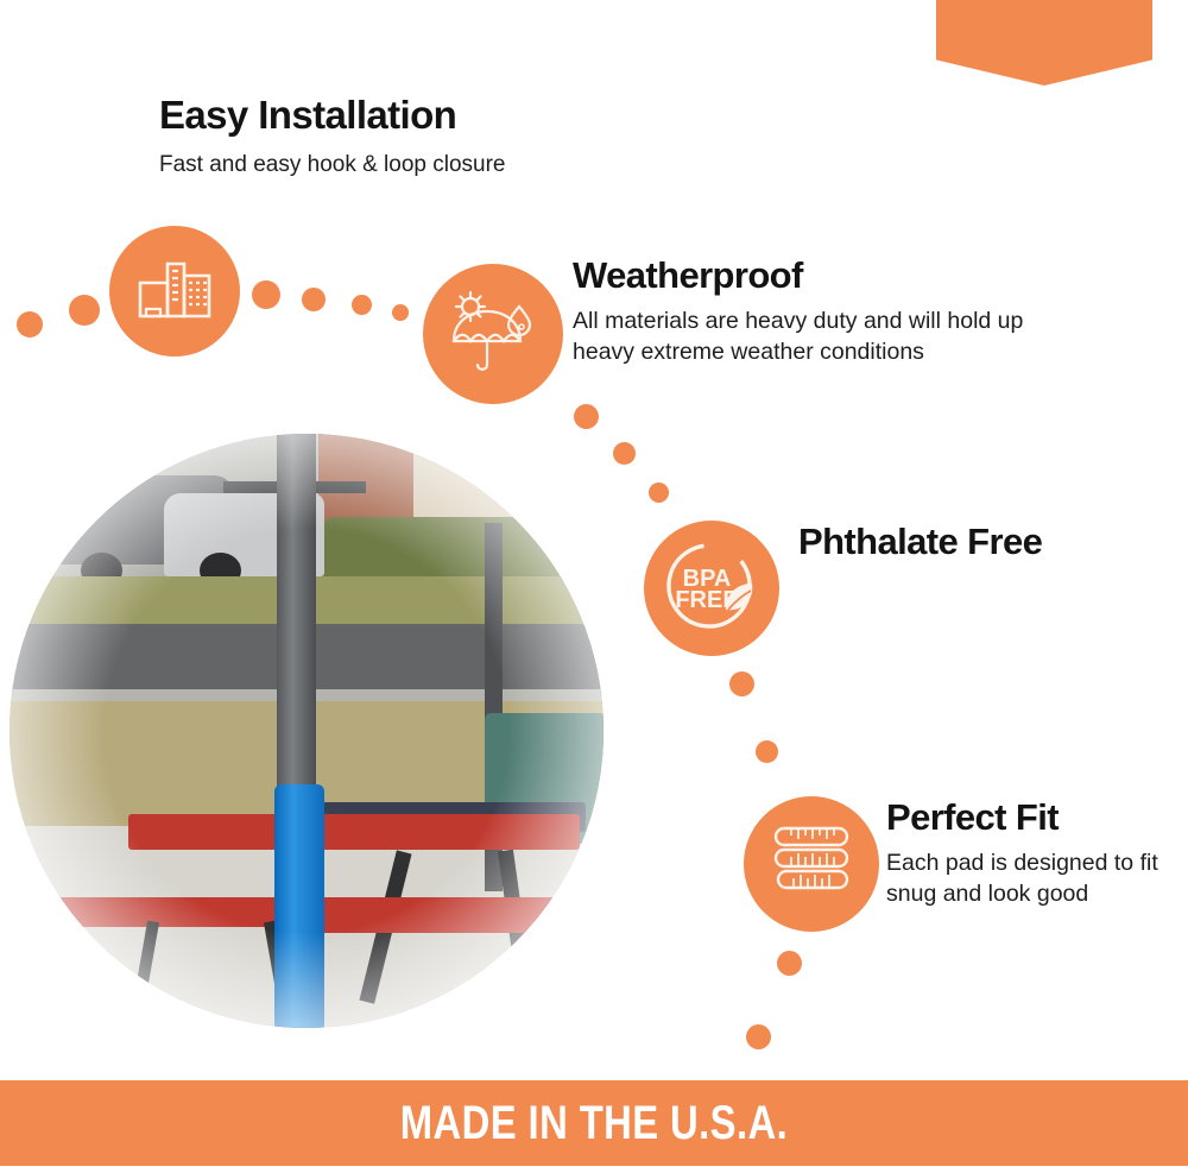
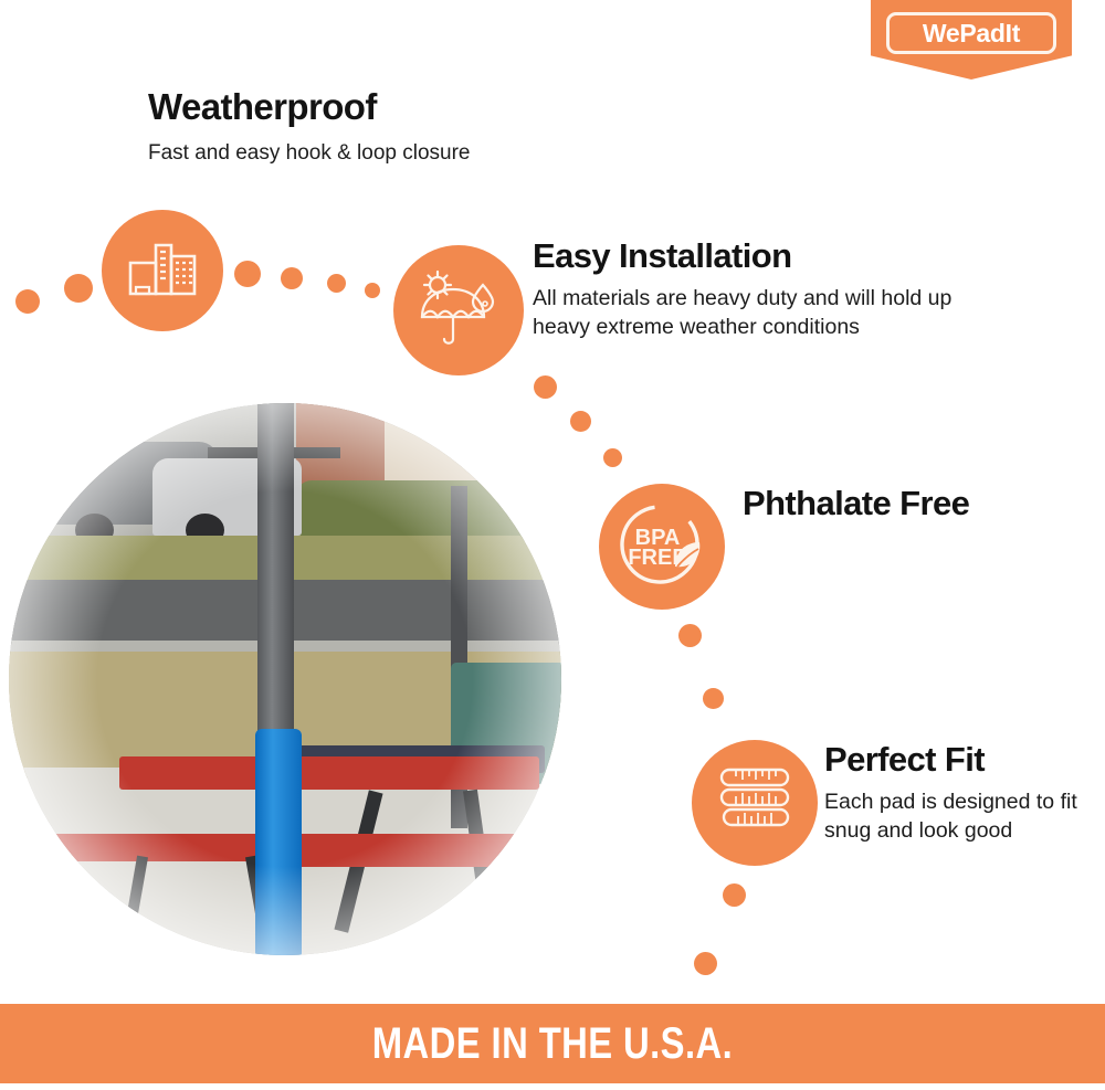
+ WePadIt
- Easy Installation
+ Weatherproof
  Fast and easy hook & loop closure
- Weatherproof
+ Easy Installation
  All materials are heavy duty and will hold up heavy extreme weather conditions
  Phthalate Free
  BPA
  FRE
  Perfect Fit
  Each pad is designed to fit snug and look good
  MADE IN THE U.S.A.
